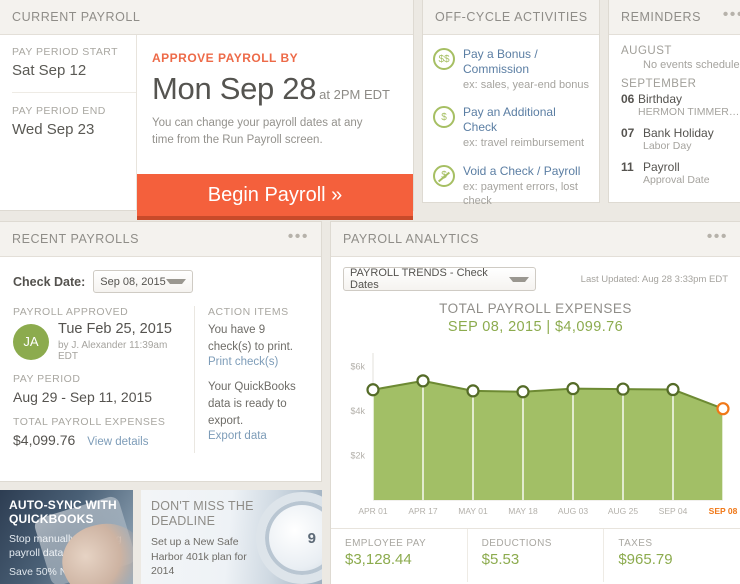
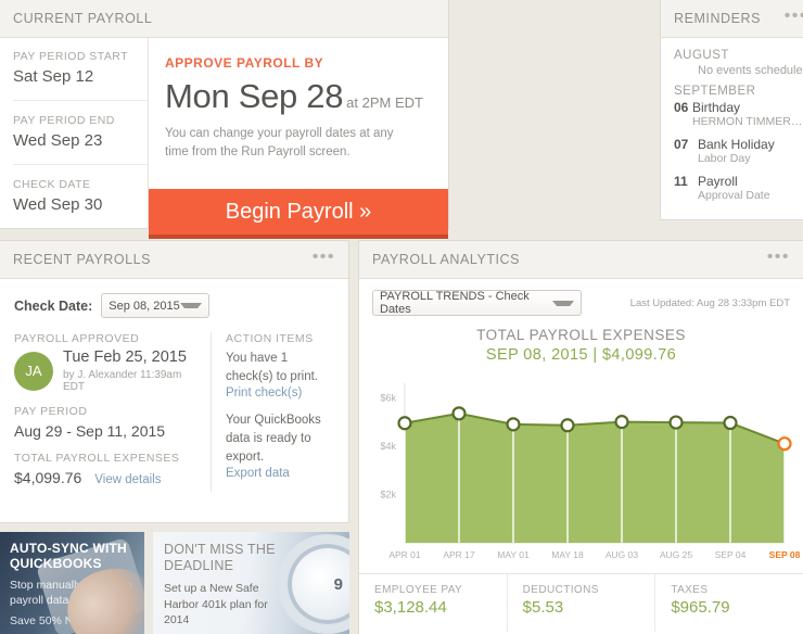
  CURRENT PAYROLL
  PAY PERIOD START
  Sat Sep 12
  PAY PERIOD END
  Wed Sep 23
+ CHECK DATE
+ Wed Sep 30
  APPROVE PAYROLL BY
  Mon Sep 28 at 2PM EDT
  You can change your payroll dates at any time from the Run Payroll screen.
  Begin Payroll »
- OFF-CYCLE ACTIVITIES
- $$
- Pay a Bonus / Commission
- ex: sales, year-end bonus
- $
- Pay an Additional Check
- ex: travel reimbursement
- Void a Check / Payroll
- ex: payment errors, lost check
  REMINDERS
  AUGUST
  No events schedule
  SEPTEMBER
  06
  Birthday
  HERMON TIMMERM.
  07
  Bank Holiday
  Labor Day
  11
  Payroll
  Approval Date
  RECENT PAYROLLS
  •••
  Check Date:
  Sep 08, 2015
  PAYROLL APPROVED
  JA
  Tue Feb 25, 2015
  by J. Alexander 11:39am EDT
  PAY PERIOD
  Aug 29 - Sep 11, 2015
  TOTAL PAYROLL EXPENSES
  $4,099.76
  View details
  ACTION ITEMS
- You have 9 check(s) to print.
+ You have 1 check(s) to print.
  Print check(s)
  Your QuickBooks data is ready to export.
  Export data
  9
  DON'T MISS THE DEADLINE
  Set up a New Safe Harbor 401k plan for 2014
  PAYROLL ANALYTICS
  •••
  PAYROLL TRENDS - Check Dates
  Last Updated: Aug 28 3:33pm EDT
  TOTAL PAYROLL EXPENSES
  SEP 08, 2015 | $4,099.76
  $2k
  $4k
  $6k
  APR 01
  APR 17
  MAY 01
  MAY 18
  AUG 03
  AUG 25
  SEP 04
  SEP 08
  EMPLOYEE PAY
  $3,128.44
  DEDUCTIONS
  $5.53
  TAXES
  $965.79
